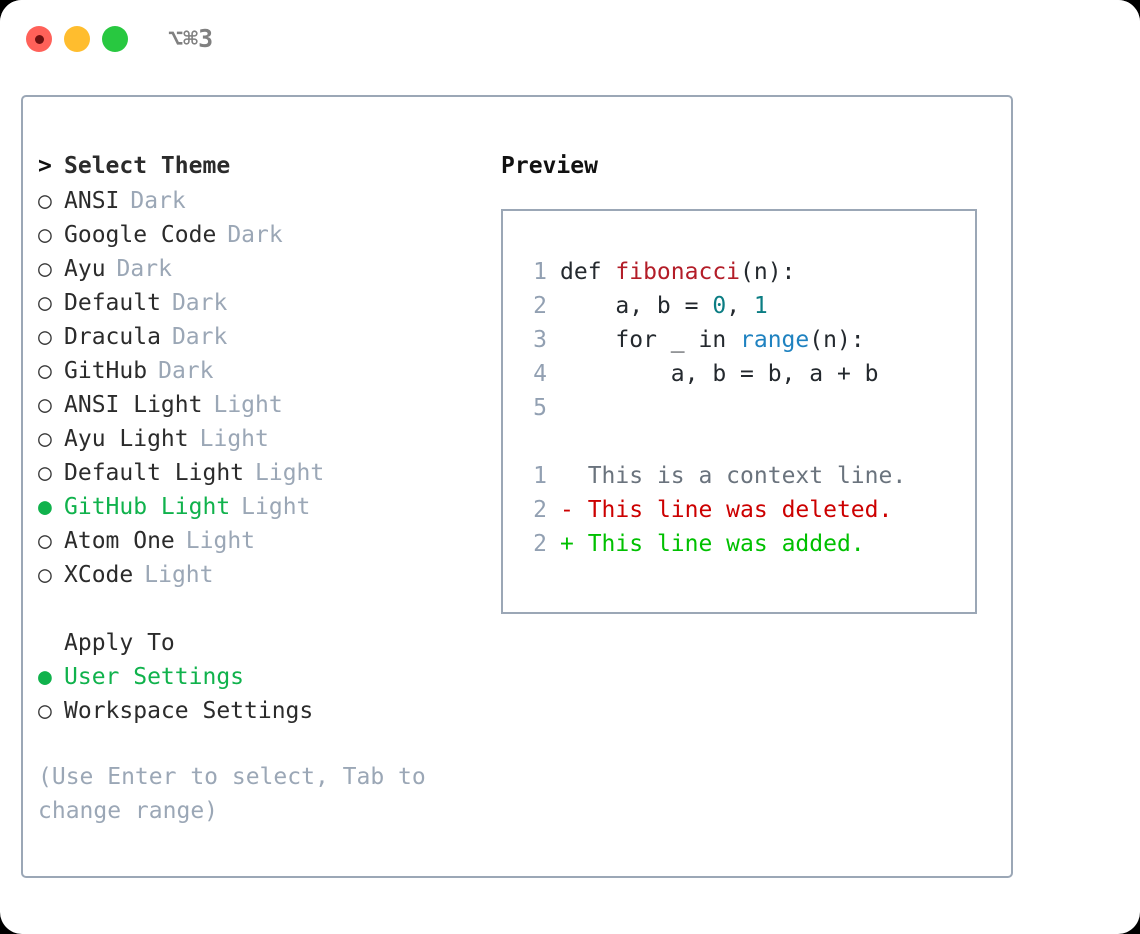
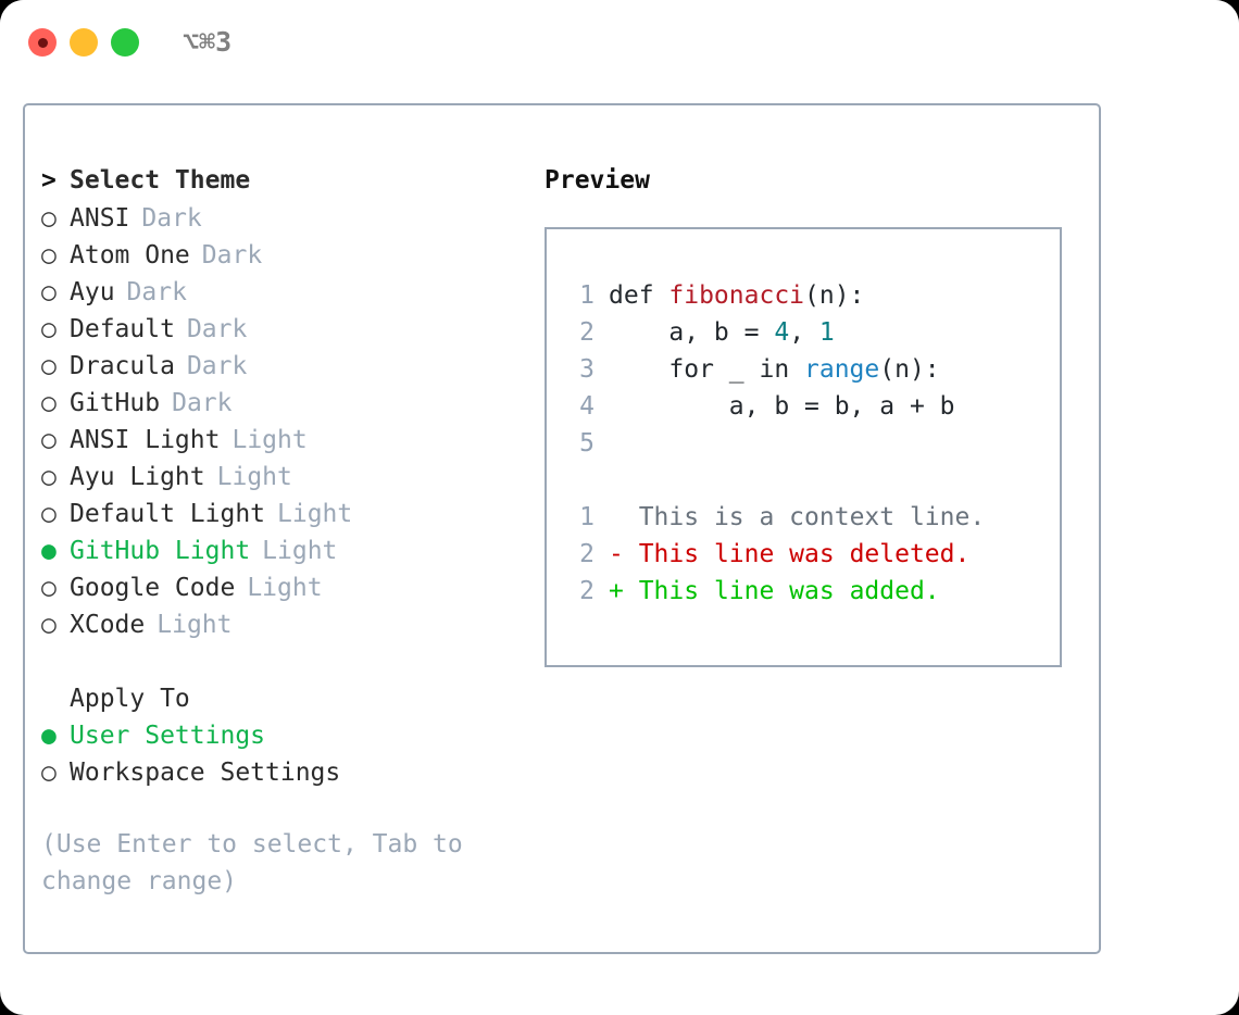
  ⌥⌘3
  >
  Select Theme
  ○
  ANSI
  Dark
  ○
- Google Code
+ Atom One
  Dark
  ○
  Ayu
  Dark
  ○
  Default
  Dark
  ○
  Dracula
  Dark
  ○
  GitHub
  Dark
  ○
  ANSI Light
  Light
  ○
  Ayu Light
  Light
  ○
  Default Light
  Light
  ●
  GitHub Light
  Light
  ○
- Atom One
+ Google Code
  Light
  ○
  XCode
  Light
  Apply To
  ●
  User Settings
  ○
  Workspace Settings
  (Use Enter to select, Tab to change range)
  Preview
  1
  def fibonacci(n):
  2
- a, b = 0, 1
+ a, b = 4, 1
  3
  for _ in range(n):
  4
  a, b = b, a + b
  5
  1
  This is a context line.
  2
  -
  This line was deleted.
  2
  +
  This line was added.
